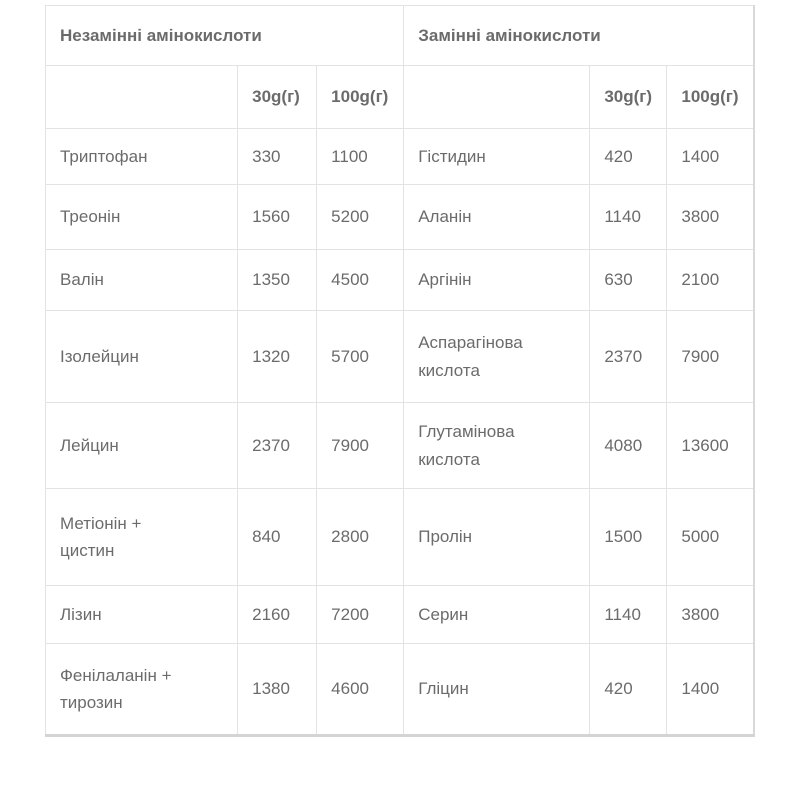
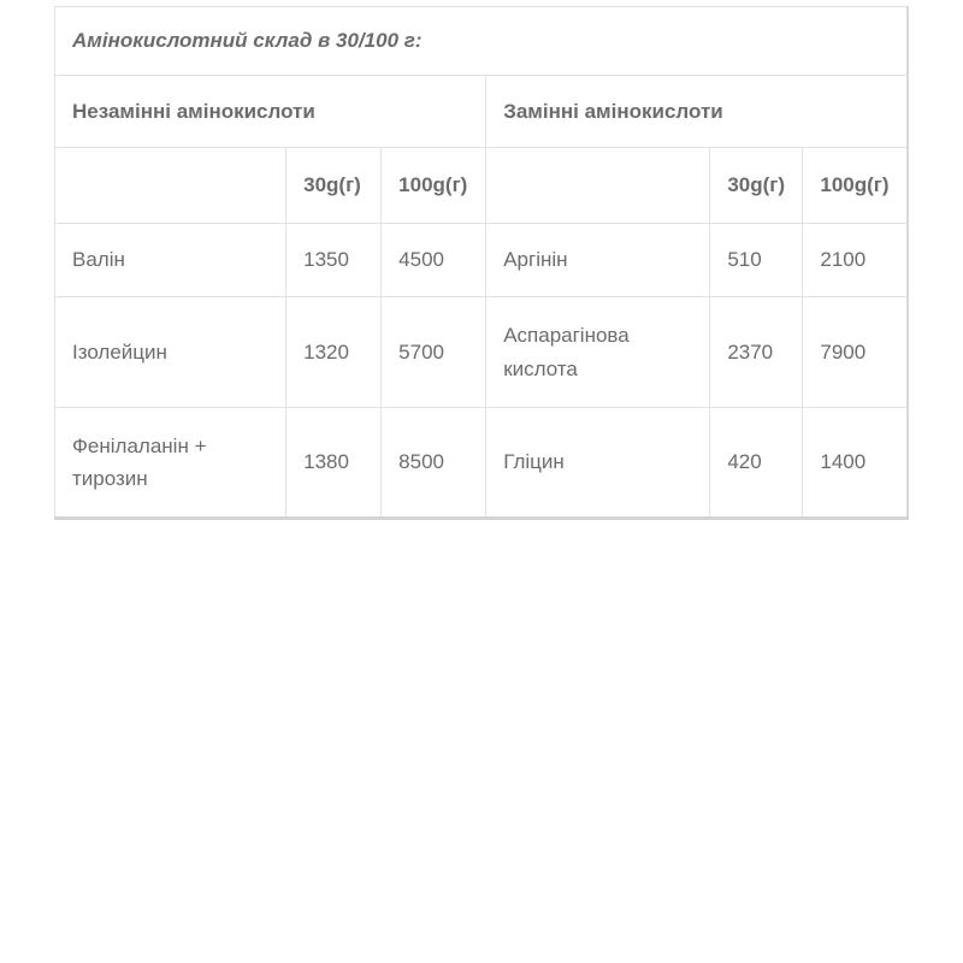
+ Амінокислотний склад в 30/100 г:
  Незамінні амінокислоти	Замінні амінокислоти
  	30g(г)	100g(г)		30g(г)	100g(г)
- Триптофан	330	1100	Гістидин	420	1400
- Треонін	1560	5200	Аланін	1140	3800
- Валін	1350	4500	Аргінін	630	2100
+ Валін	1350	4500	Аргінін	510	2100
  Ізолейцин	1320	5700	Аспарагінова кислота	2370	7900
- Лейцин	2370	7900	Глутамінова кислота	4080	13600
- Метіонін + цистин	840	2800	Пролін	1500	5000
- Лізин	2160	7200	Серин	1140	3800
- Фенілаланін + тирозин	1380	4600	Гліцин	420	1400
+ Фенілаланін + тирозин	1380	8500	Гліцин	420	1400
